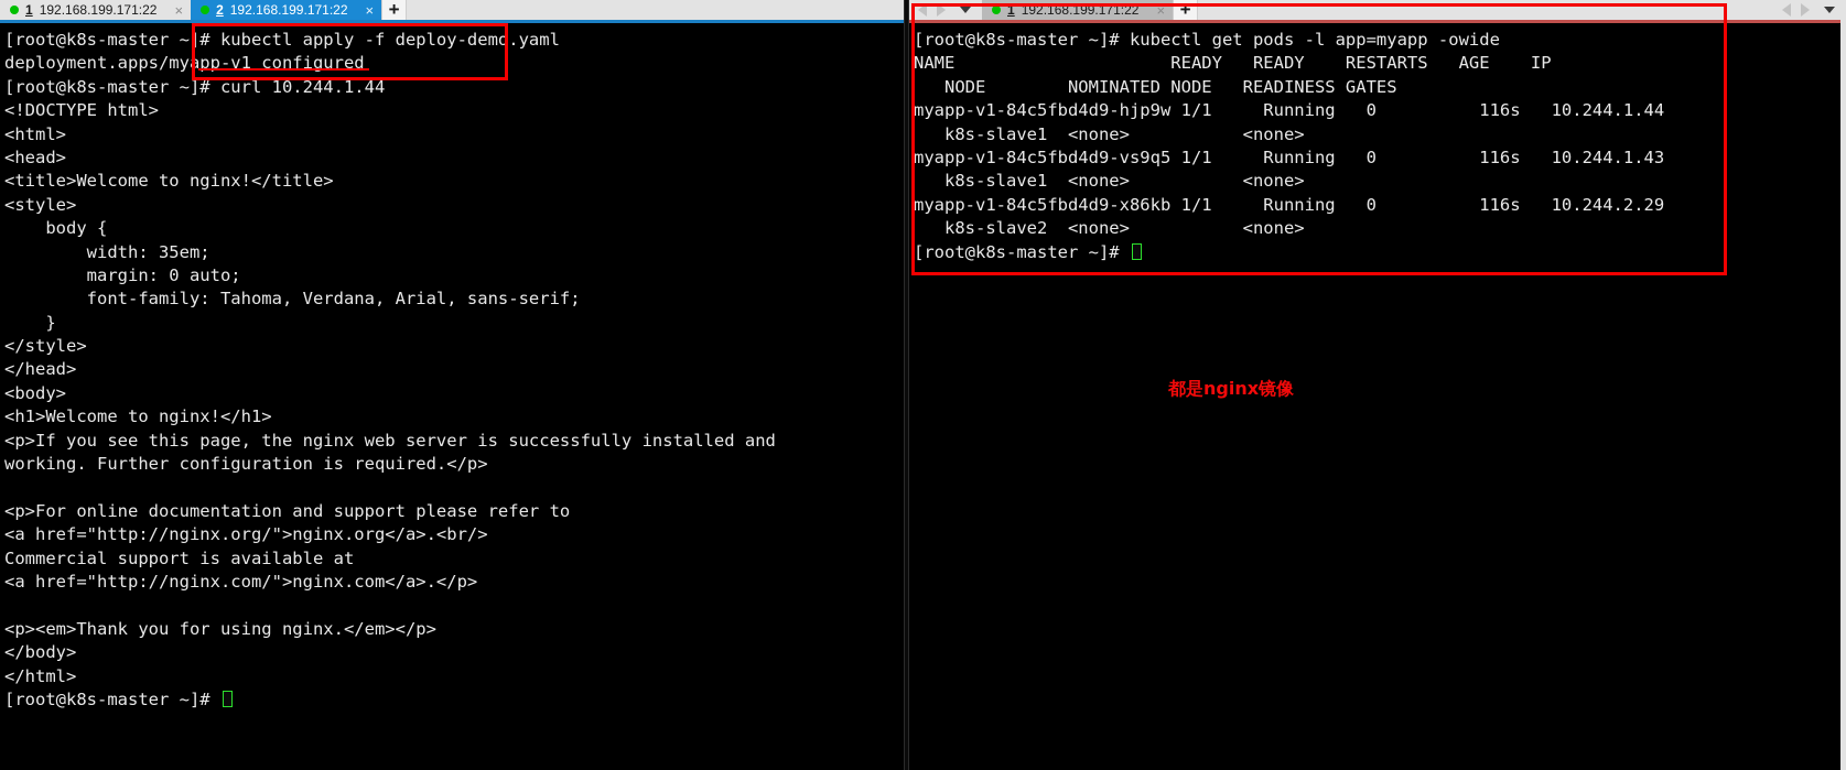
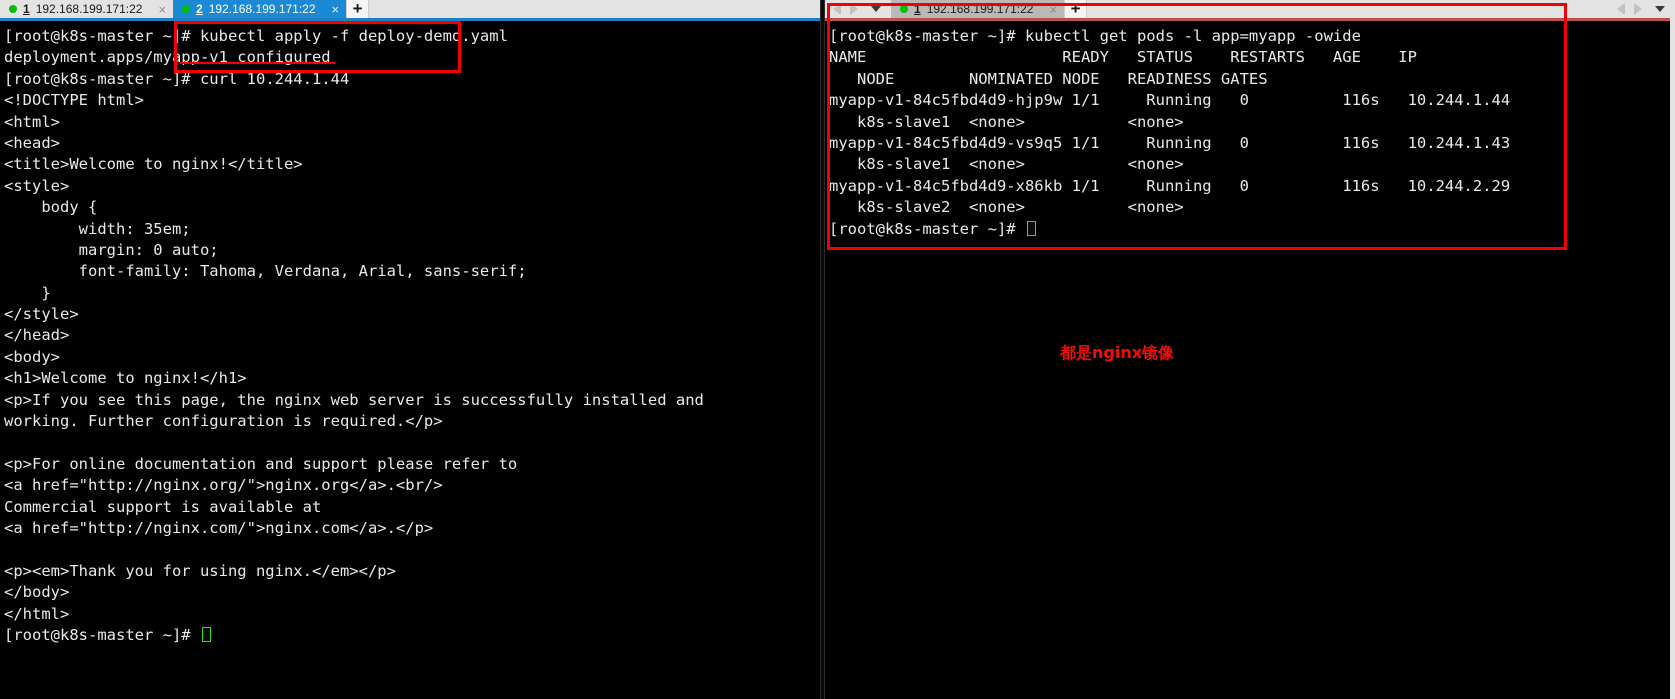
  1
  192.168.199.171:22
  ×
  2
  192.168.199.171:22
  ×
  +
  [root@k8s-master ~]# kubectl apply -f deploy-demo.yaml
  deployment.apps/myapp-v1 configured
  [root@k8s-master ~]# curl 10.244.1.44
  <!DOCTYPE html>
  <html>
  <head>
  <title>Welcome to nginx!</title>
  <style>
  body {
  width: 35em;
  margin: 0 auto;
  font-family: Tahoma, Verdana, Arial, sans-serif;
  }
  </style>
  </head>
  <body>
  <h1>Welcome to nginx!</h1>
  <p>If you see this page, the nginx web server is successfully installed and
  working. Further configuration is required.</p>
  <p>For online documentation and support please refer to
  <a href="http://nginx.org/">nginx.org</a>.<br/>
  Commercial support is available at
  <a href="http://nginx.com/">nginx.com</a>.</p>
  <p><em>Thank you for using nginx.</em></p>
  </body>
  </html>
  [root@k8s-master ~]#
  1
  192.168.199.171:22
  ×
  +
  [root@k8s-master ~]# kubectl get pods -l app=myapp -owide
- NAME READY READY RESTARTS AGE IP
+ NAME READY STATUS RESTARTS AGE IP
  NODE NOMINATED NODE READINESS GATES
  myapp-v1-84c5fbd4d9-hjp9w 1/1 Running 0 116s 10.244.1.44
  k8s-slave1 <none> <none>
  myapp-v1-84c5fbd4d9-vs9q5 1/1 Running 0 116s 10.244.1.43
  k8s-slave1 <none> <none>
  myapp-v1-84c5fbd4d9-x86kb 1/1 Running 0 116s 10.244.2.29
  k8s-slave2 <none> <none>
  [root@k8s-master ~]#
  都是nginx镜像
